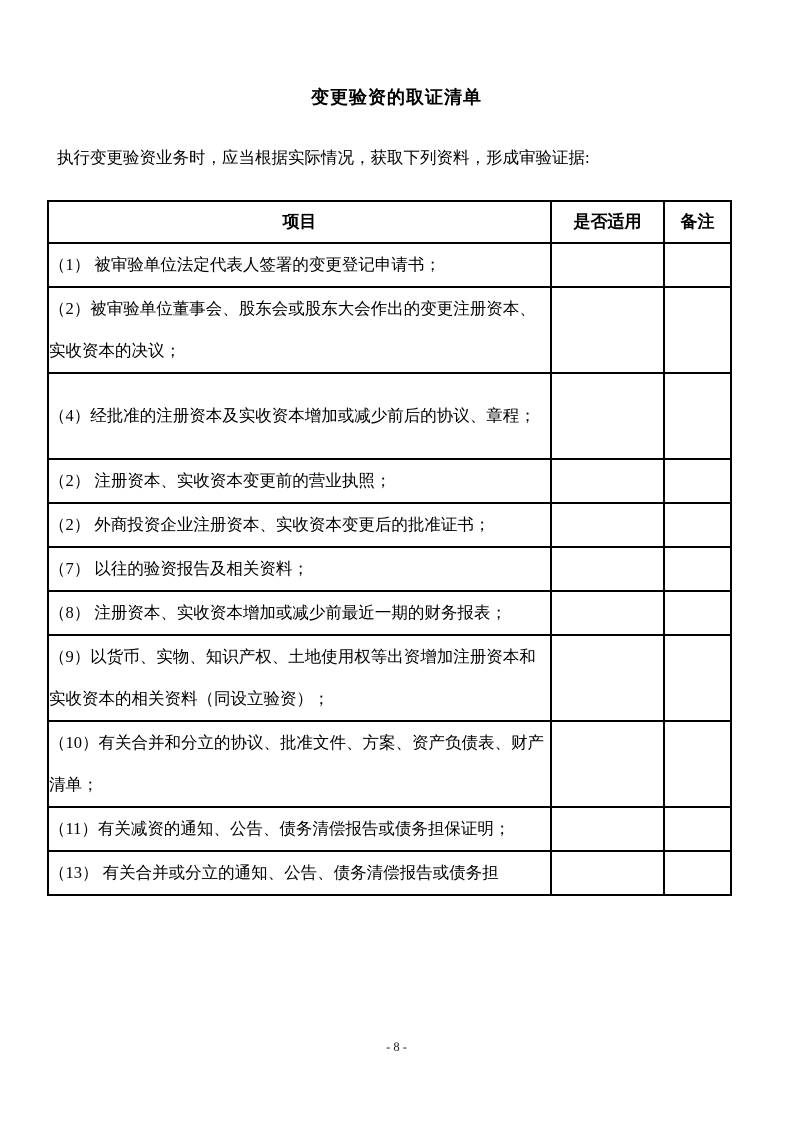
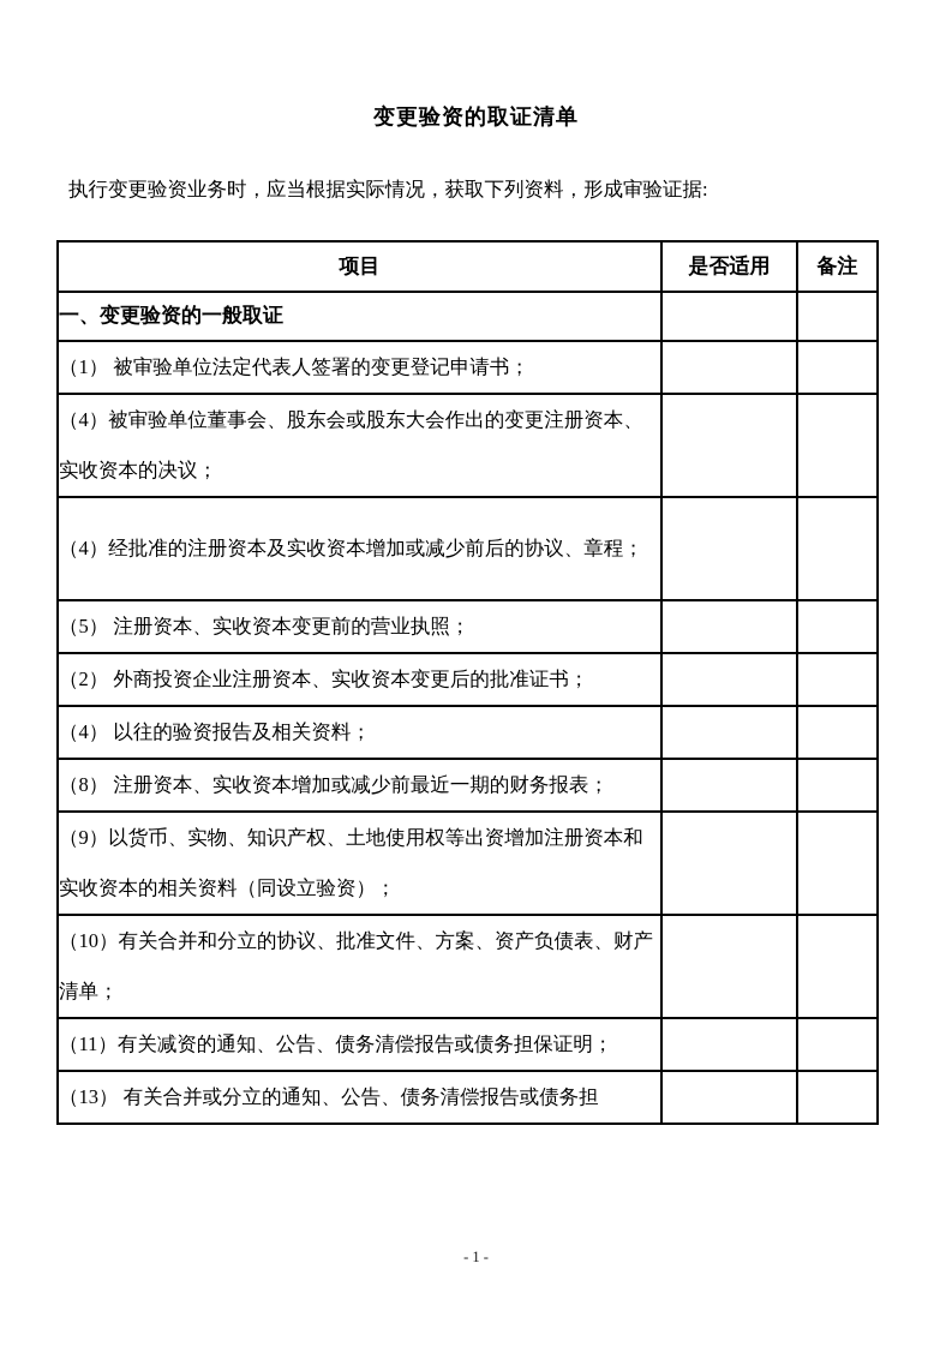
  变更验资的取证清单
  执行变更验资业务时，应当根据实际情况，获取下列资料，形成审验证据:
  项目	是否适用	备注
+ 一、变更验资的一般取证
  （1） 被审验单位法定代表人签署的变更登记申请书；
- （2）被审验单位董事会、股东会或股东大会作出的变更注册资本、实收资本的决议；
+ （4）被审验单位董事会、股东会或股东大会作出的变更注册资本、实收资本的决议；
  （4）经批准的注册资本及实收资本增加或减少前后的协议、章程；
- （2） 注册资本、实收资本变更前的营业执照；
+ （5） 注册资本、实收资本变更前的营业执照；
  （2） 外商投资企业注册资本、实收资本变更后的批准证书；
- （7） 以往的验资报告及相关资料；
+ （4） 以往的验资报告及相关资料；
  （8） 注册资本、实收资本增加或减少前最近一期的财务报表；
  （9）以货币、实物、知识产权、土地使用权等出资增加注册资本和实收资本的相关资料（同设立验资）；
  （10）有关合并和分立的协议、批准文件、方案、资产负债表、财产清单；
  （11）有关减资的通知、公告、债务清偿报告或债务担保证明；
  （13） 有关合并或分立的通知、公告、债务清偿报告或债务担
- - 8 -
+ - 1 -
